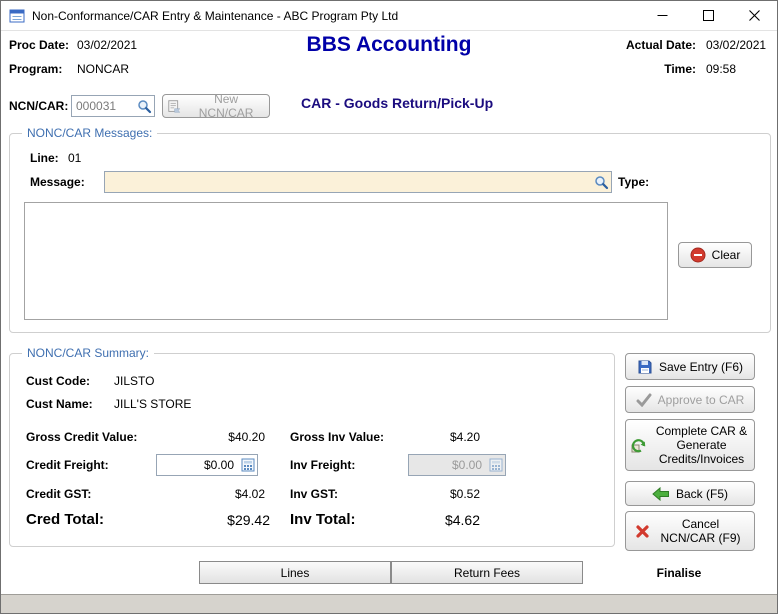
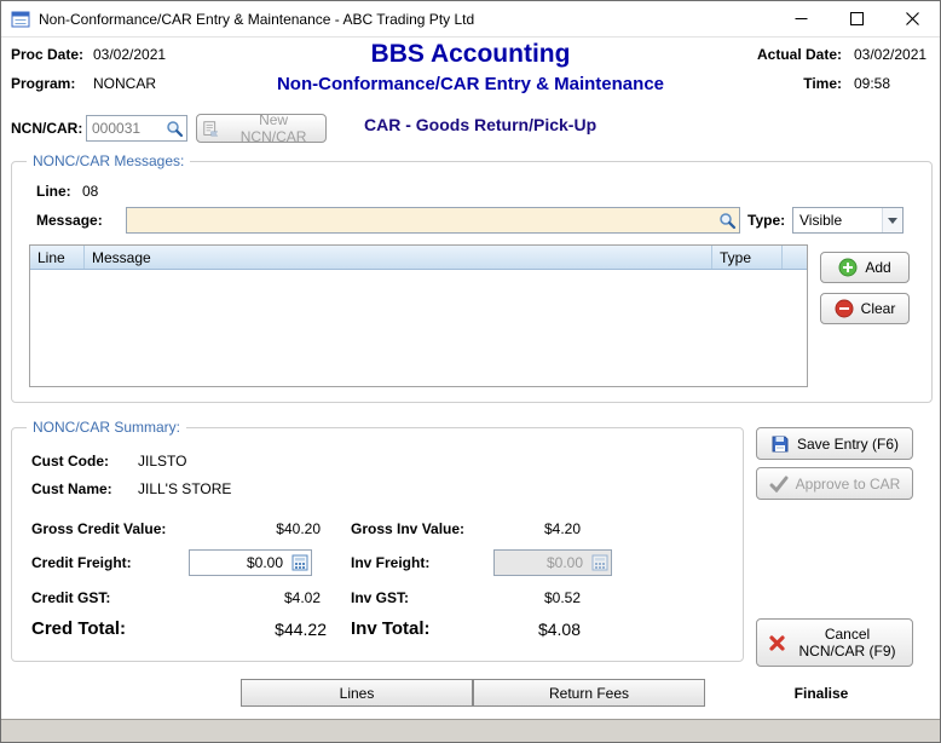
- Non-Conformance/CAR Entry & Maintenance - ABC Program Pty Ltd
+ Non-Conformance/CAR Entry & Maintenance - ABC Trading Pty Ltd
  Proc Date:
  03/02/2021
  Program:
  NONCAR
  BBS Accounting
+ Non-Conformance/CAR Entry & Maintenance
  Actual Date:
  03/02/2021
  Time:
  09:58
  NCN/CAR:
  000031
  New NCN/CAR
  CAR - Goods Return/Pick-Up
  NONC/CAR Messages:
  Line:
- 01
+ 08
  Message:
  Type:
+ Visible
+ Line
+ Message
+ Type
+ Add
  Clear
  NONC/CAR Summary:
  Cust Code:
  JILSTO
  Cust Name:
  JILL'S STORE
  Gross Credit Value:
  $40.20
  Gross Inv Value:
  $4.20
  Credit Freight:
  $0.00
  Inv Freight:
  $0.00
  Credit GST:
  $4.02
  Inv GST:
  $0.52
  Cred Total:
- $29.42
+ $44.22
  Inv Total:
- $4.62
+ $4.08
  Save Entry (F6)
  Approve to CAR
- Complete CAR & Generate Credits/Invoices
- Back (F5)
  Cancel NCN/CAR (F9)
  Lines
  Return Fees
  Finalise
